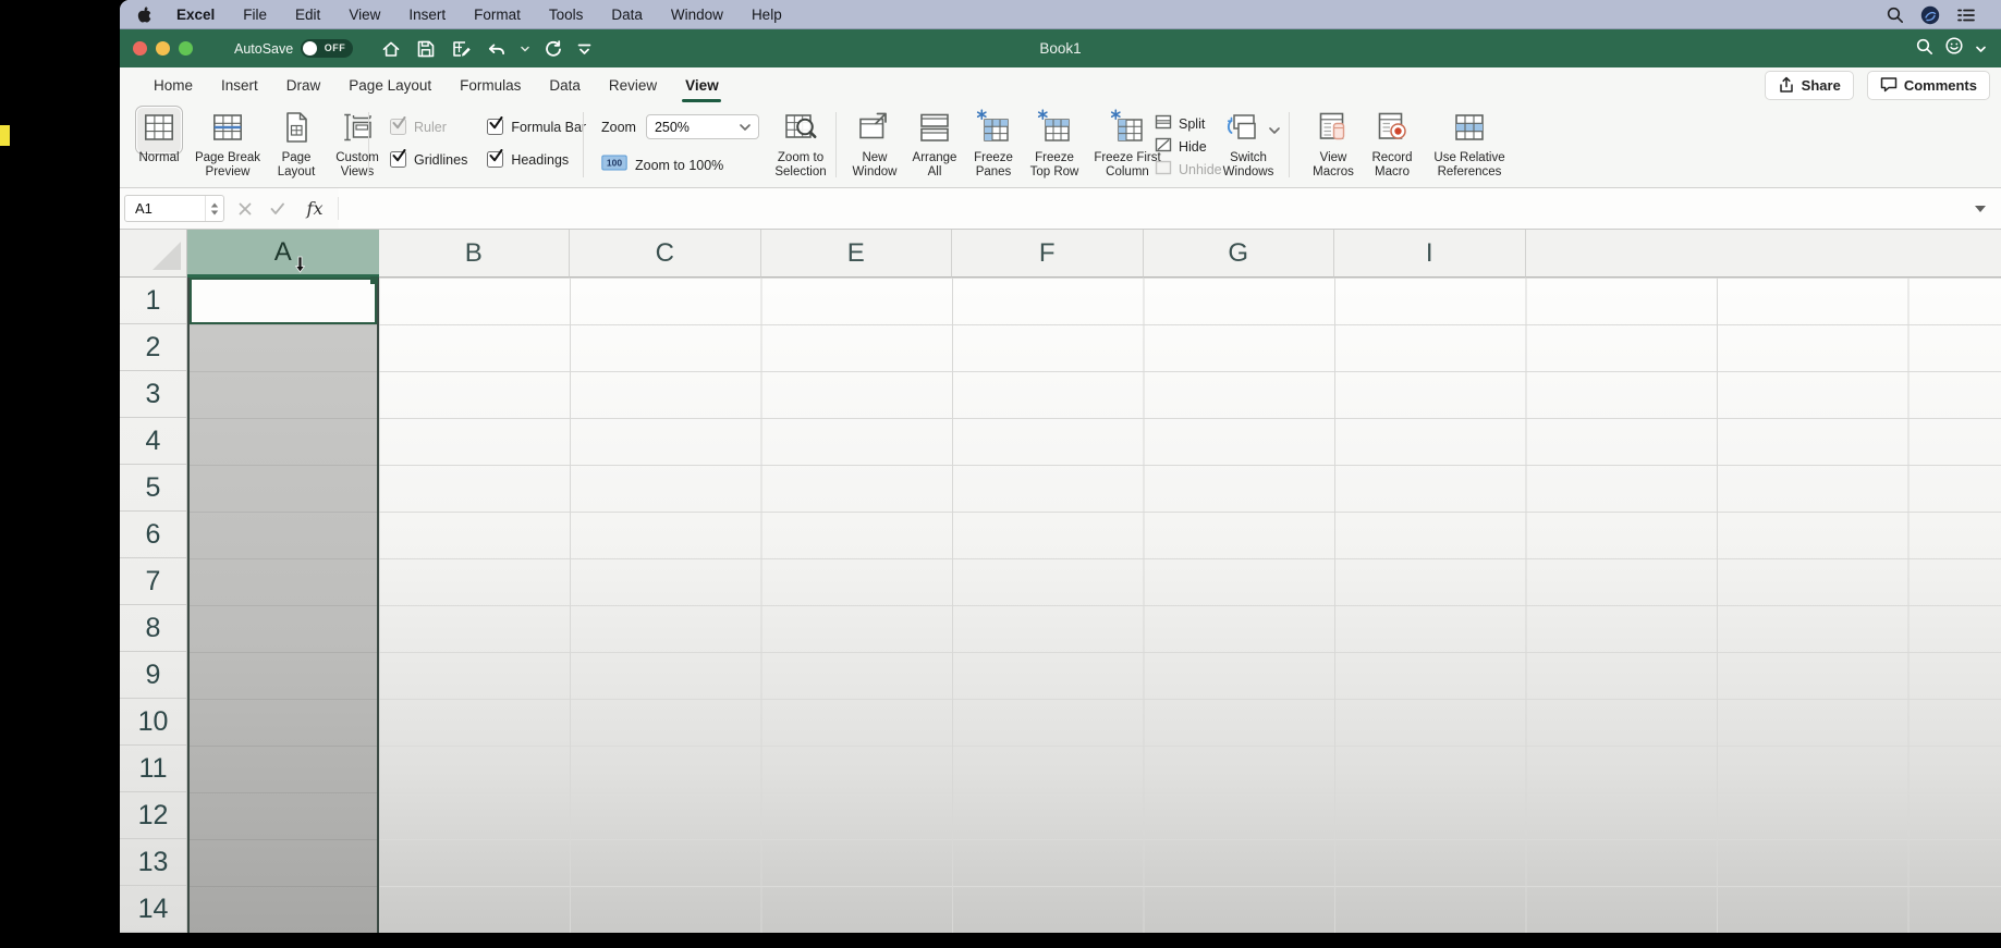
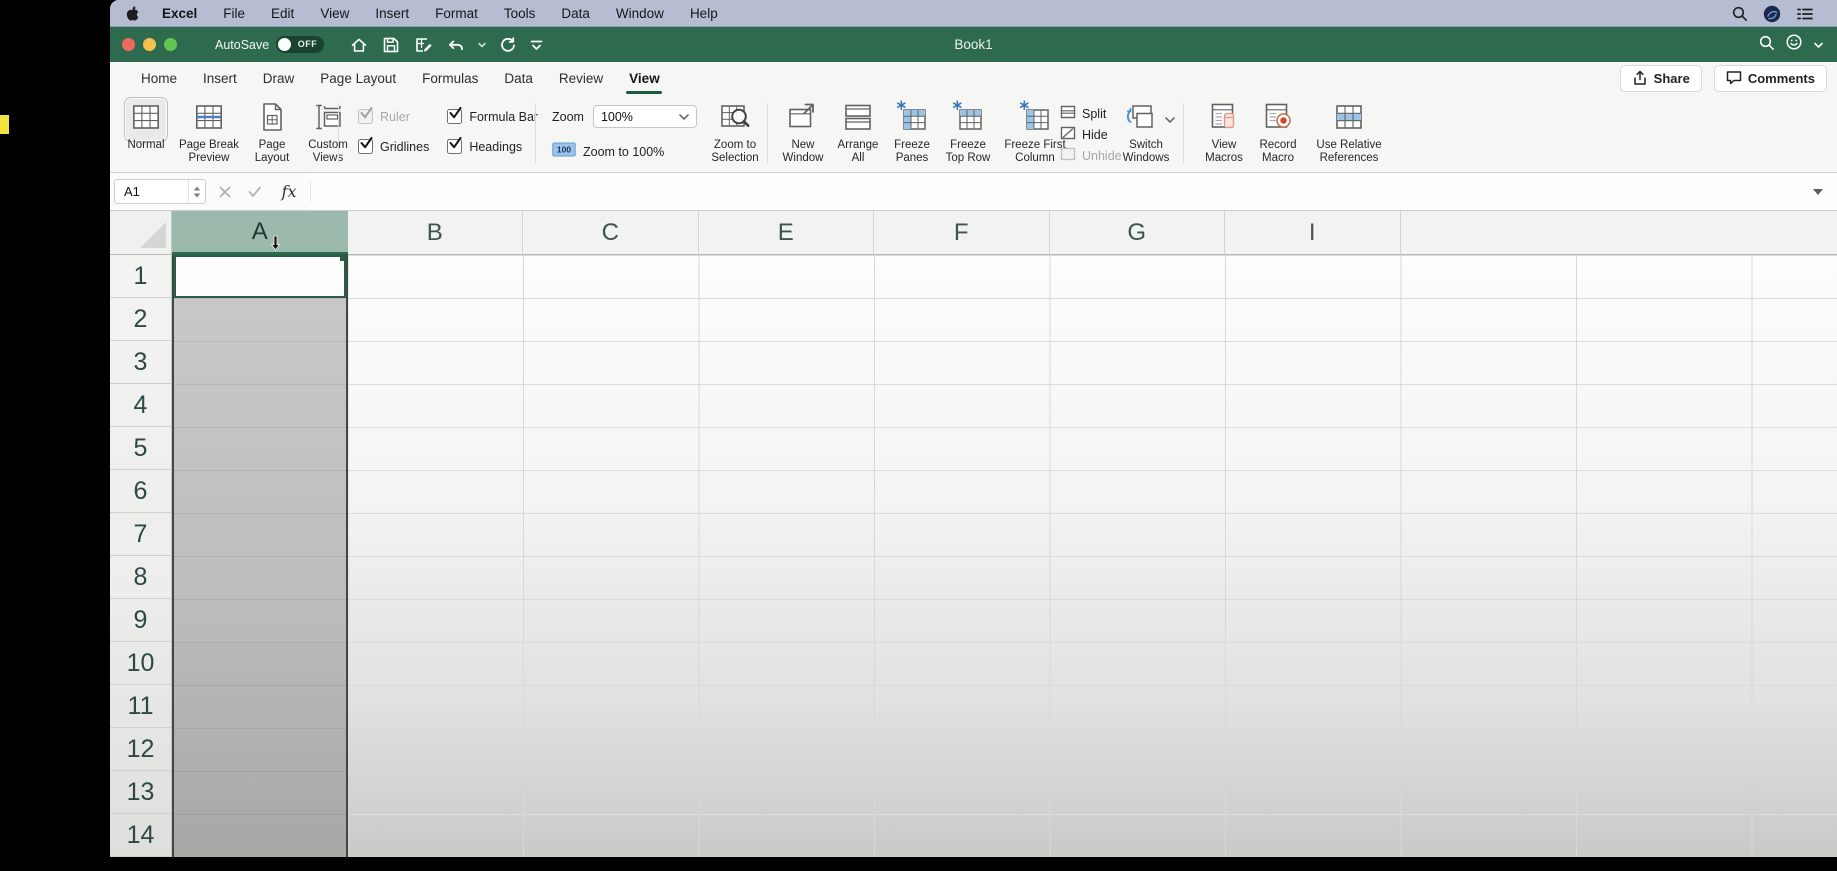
  Excel
  File
  Edit
  View
  Insert
  Format
  Tools
  Data
  Window
  Help
  AutoSave
  OFF
  Book1
  Home
  Insert
  Draw
  Page Layout
  Formulas
  Data
  Review
  View
  Share
  Comments
  Normal
  Page Break Preview
  Page Layout
  Custom Views
  Ruler
  Formula Bar
  Gridlines
  Headings
  Zoom
- 250%
+ 100%
  100
  Zoom to 100%
  Zoom to Selection
  New Window
  Arrange All
  Freeze Panes
  Freeze Top Row
  Freeze First Column
  Split
  Hide
  Unhide
  Switch Windows
  View Macros
  Record Macro
  Use Relative References
  A1
  fx
  A
  B
  C
  E
  F
  G
  I
  1
  2
  3
  4
  5
  6
  7
  8
  9
  10
  11
  12
  13
  14
